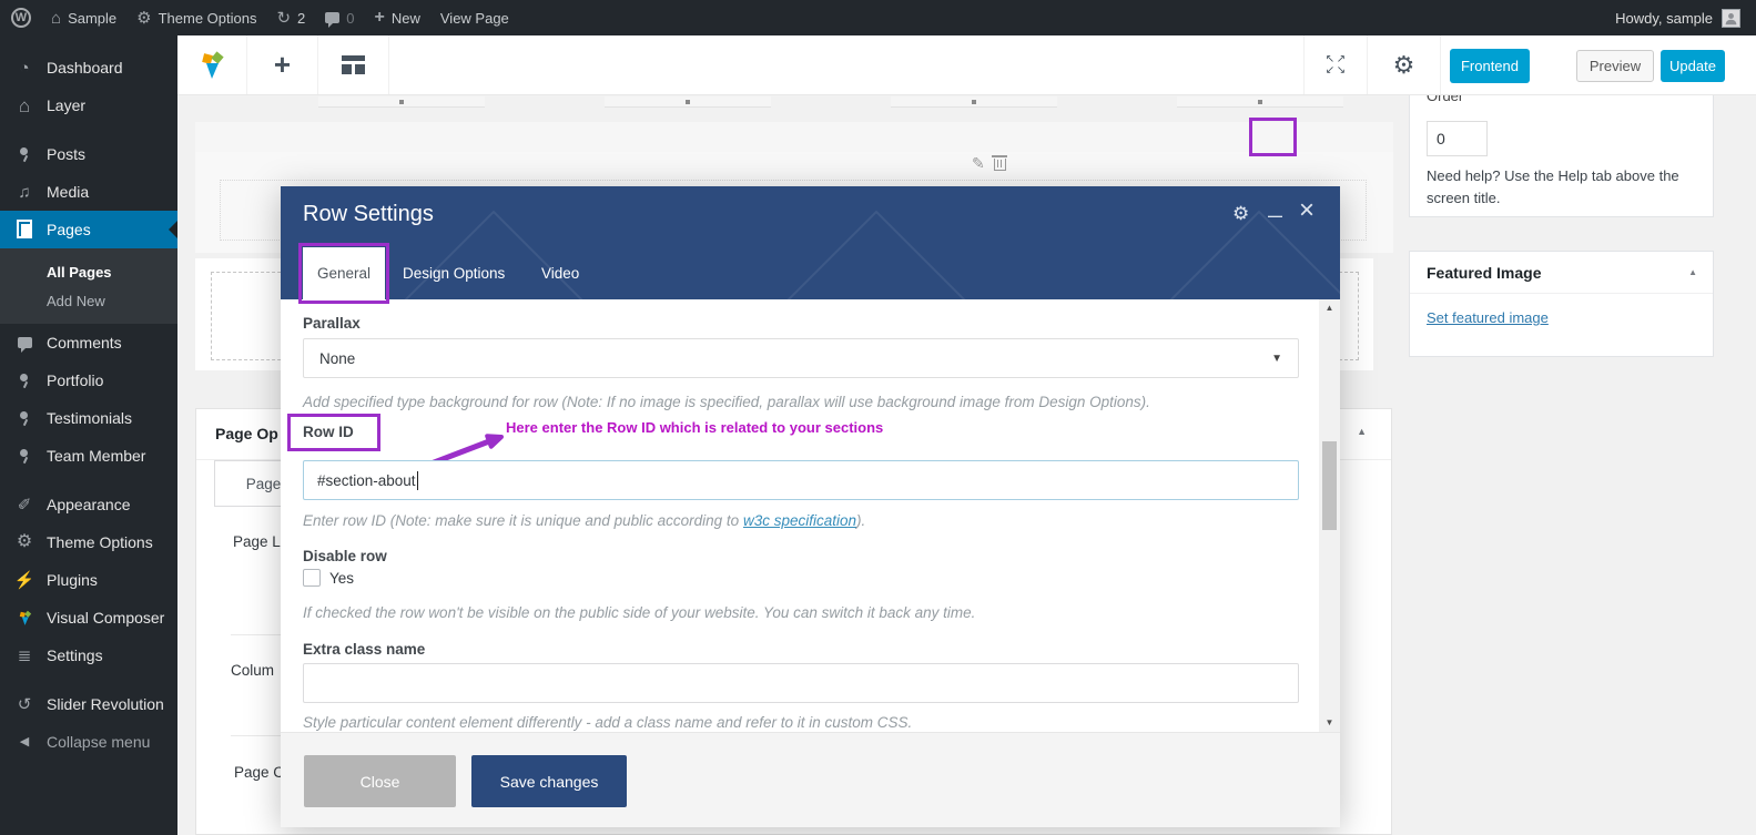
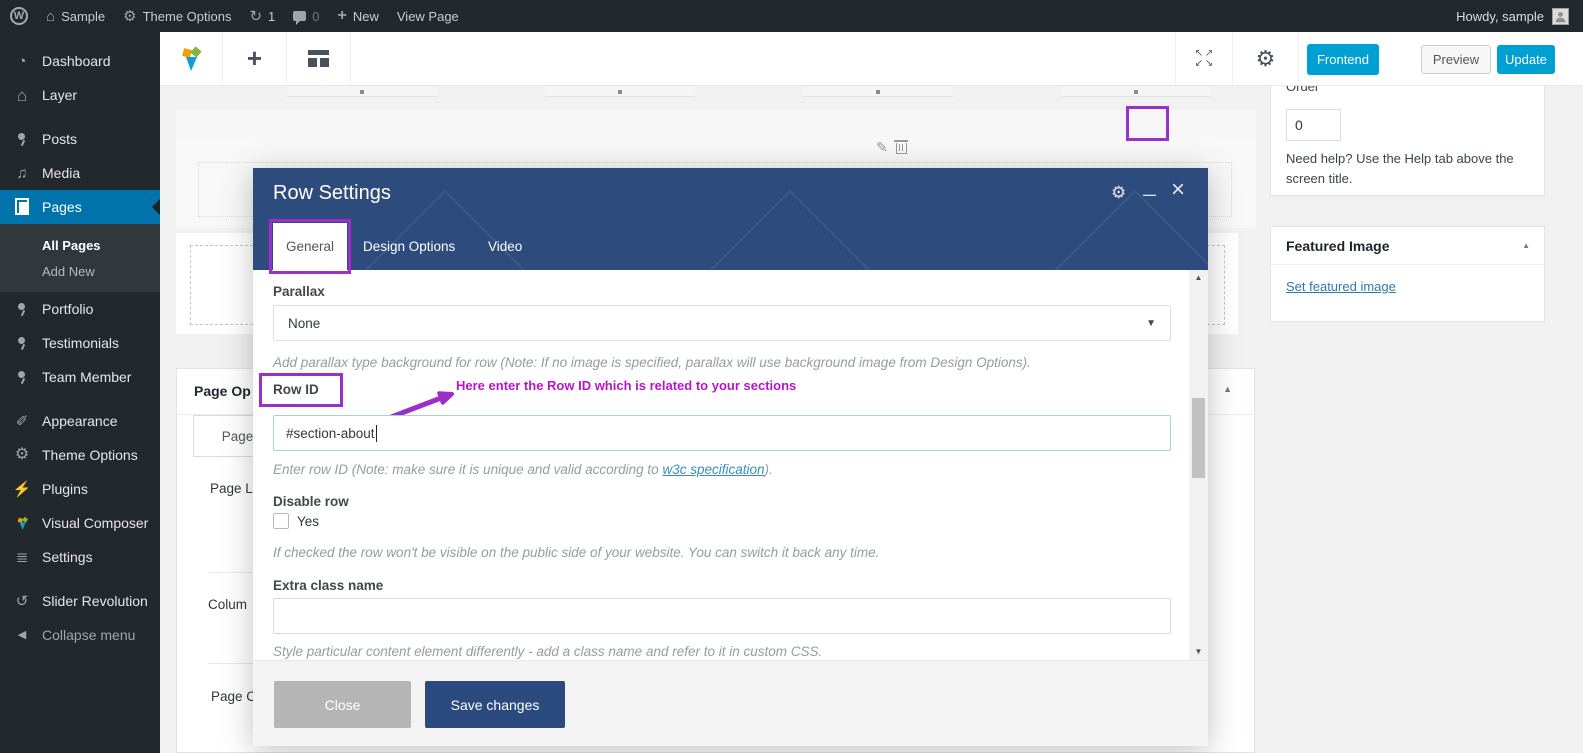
  ✎
  Page Op
  ▲
  Page
  Page L
  Colum
  Page C
  Order
  0
  Need help? Use the Help tab above the screen title.
  Featured Image
  ▲
  Set featured image
  +
  ↖
  ↗
  ↙
  ↘
  ⚙
  Frontend
  Preview
  Update
  Row Settings
  ⚙
  —
  ×
  Design Options
  Video
  General
  Parallax
  None
  ▼
- Add specified type background for row (Note: If no image is specified, parallax will use background image from Design Options).
+ Add parallax type background for row (Note: If no image is specified, parallax will use background image from Design Options).
  Row ID
  Here enter the Row ID which is related to your sections
  #section-about
- Enter row ID (Note: make sure it is unique and public according to w3c specification).
+ Enter row ID (Note: make sure it is unique and valid according to w3c specification).
  Disable row
  Yes
  If checked the row won't be visible on the public side of your website. You can switch it back any time.
  Extra class name
  Style particular content element differently - add a class name and refer to it in custom CSS.
  ▲
  ▼
  Close
  Save changes
  W
  ⌂
  Sample
  ⚙
  Theme Options
  ↻
- 2
+ 1
  0
  +
  New
  View Page
  Howdy, sample
  ◔
  Dashboard
  ⌂
  Layer
  Posts
  ♫
  Media
  Pages
  All Pages
  Add New
- Comments
  Portfolio
  Testimonials
  Team Member
  ✐
  Appearance
  ⚙
  Theme Options
  ⚡
  Plugins
  Visual Composer
  ≣
  Settings
  ↺
  Slider Revolution
  ◀
  Collapse menu
